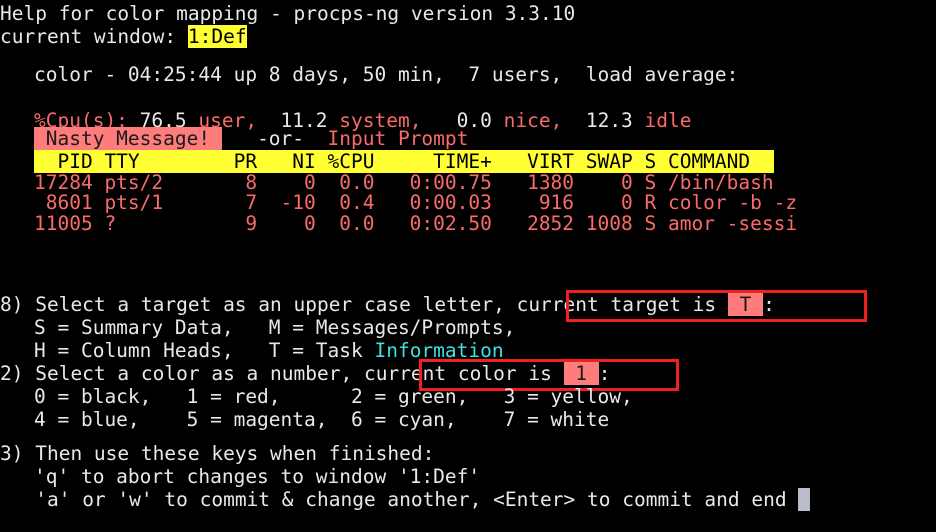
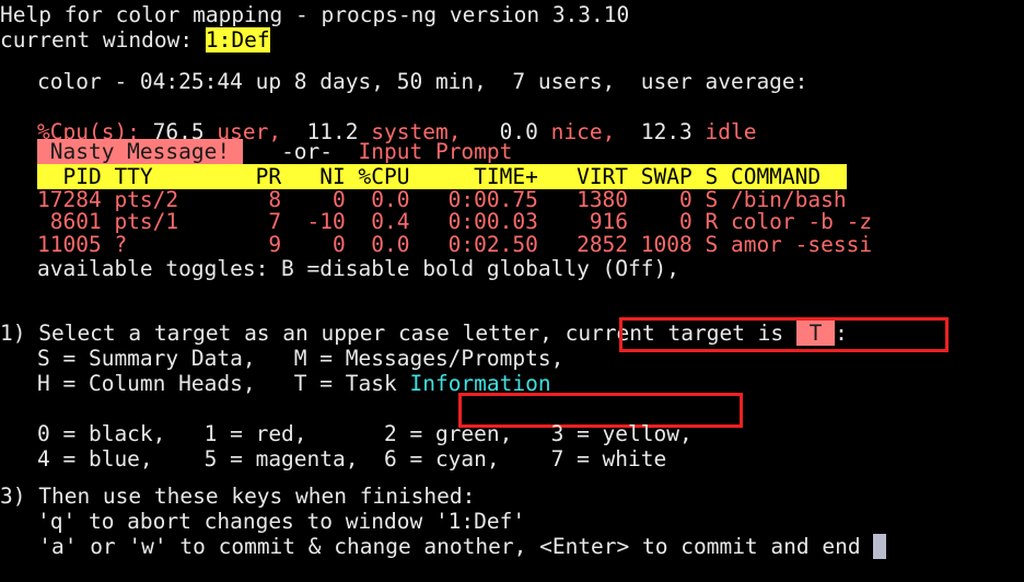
  Help for color mapping - procps-ng version 3.3.10
  current window: 1:Def
- color - 04:25:44 up 8 days, 50 min, 7 users, load average:
+ color - 04:25:44 up 8 days, 50 min, 7 users, user average:
  %Cpu(s): 76.5 user, 11.2 system, 0.0 nice, 12.3 idle
  Nasty Message! -or- Input Prompt
  PID TTY PR NI %CPU TIME+ VIRT SWAP S COMMAND
  17284 pts/2 8 0 0.0 0:00.75 1380 0 S /bin/bash
  8601 pts/1 7 -10 0.4 0:00.03 916 0 R color -b -z
  11005 ? 9 0 0.0 0:02.50 2852 1008 S amor -sessi
+ available toggles: B =disable bold globally (Off),
- 8) Select a target as an upper case letter, current target is T :
+ 1) Select a target as an upper case letter, current target is T :
  S = Summary Data, M = Messages/Prompts,
  H = Column Heads, T = Task Information
- 2) Select a color as a number, current color is 1 :
  0 = black, 1 = red, 2 = green, 3 = yellow,
  4 = blue, 5 = magenta, 6 = cyan, 7 = white
  3) Then use these keys when finished:
  'q' to abort changes to window '1:Def'
  'a' or 'w' to commit & change another, <Enter> to commit and end
